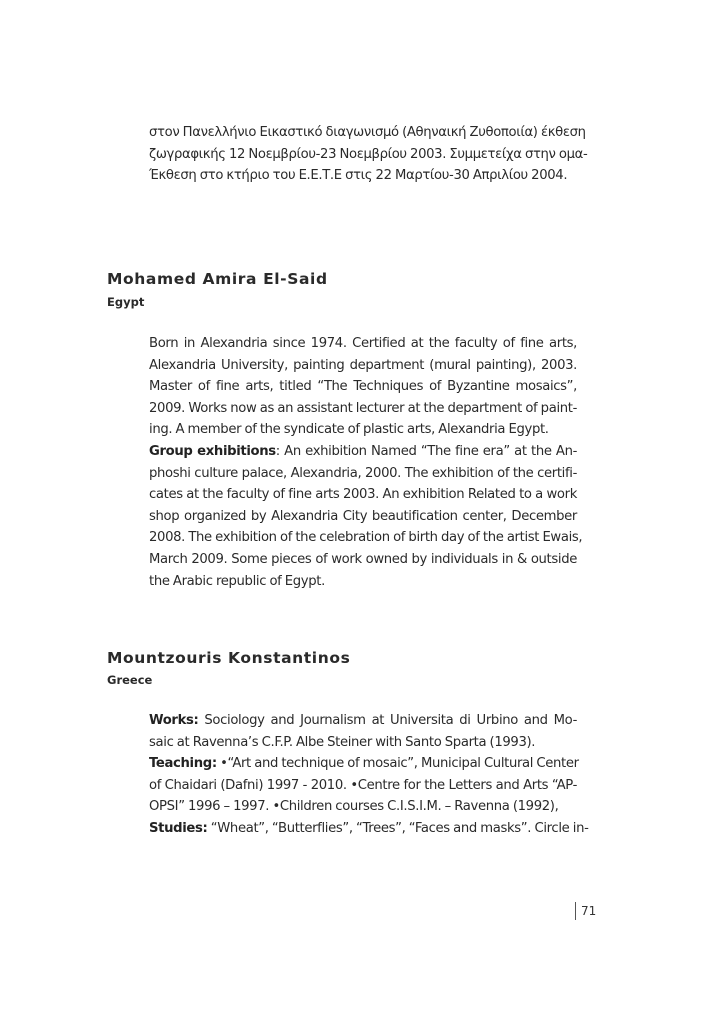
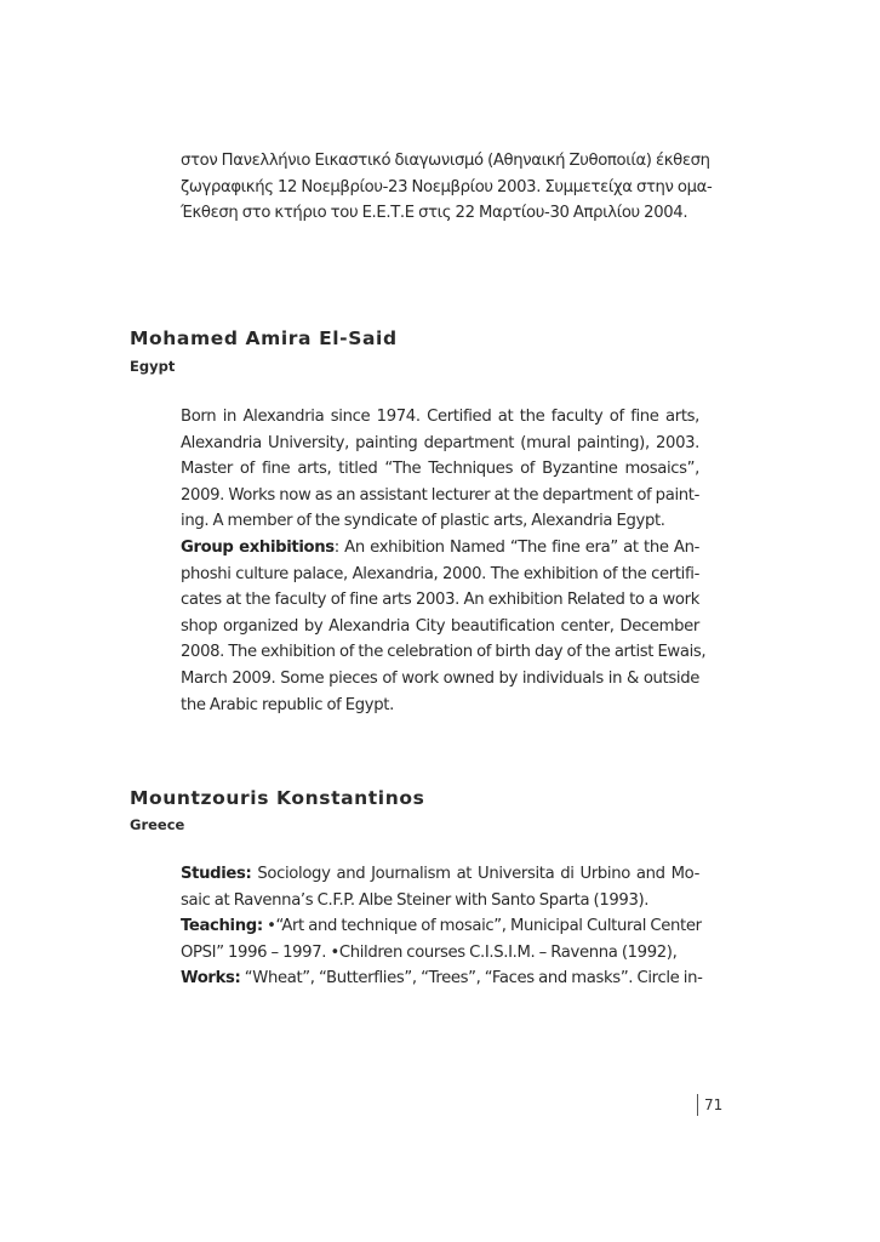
  στον Πανελλήνιο Εικαστικό διαγωνισμό (Αθηναική Ζυθοποιία) έκθεση
  ζωγραφικής 12 Νοεμβρίου-23 Νοεμβρίου 2003. Συμμετείχα στην ομα-
  Έκθεση στο κτήριο του Ε.Ε.Τ.Ε στις 22 Μαρτίου-30 Απριλίου 2004.
  Mohamed Amira El-Said
  Egypt
  Born in Alexandria since 1974. Certified at the faculty of fine arts,
  Alexandria University, painting department (mural painting), 2003.
  Master of fine arts, titled “The Techniques of Byzantine mosaics”,
  2009. Works now as an assistant lecturer at the department of paint-
  ing. A member of the syndicate of plastic arts, Alexandria Egypt.
  Group exhibitions: An exhibition Named “The fine era” at the An-
  phoshi culture palace, Alexandria, 2000. The exhibition of the certifi-
  cates at the faculty of fine arts 2003. An exhibition Related to a work
  shop organized by Alexandria City beautification center, December
  2008. The exhibition of the celebration of birth day of the artist Ewais,
  March 2009. Some pieces of work owned by individuals in & outside
  the Arabic republic of Egypt.
  Mountzouris Konstantinos
  Greece
- Works: Sociology and Journalism at Universita di Urbino and Mo-
+ Studies: Sociology and Journalism at Universita di Urbino and Mo-
  saic at Ravenna’s C.F.P. Albe Steiner with Santo Sparta (1993).
  Teaching: •“Art and technique of mosaic”, Municipal Cultural Center
- of Chaidari (Dafni) 1997 - 2010. •Centre for the Letters and Arts “AP-
  OPSI” 1996 – 1997. •Children courses C.I.S.I.M. – Ravenna (1992),
- Studies: “Wheat”, “Butterflies”, “Trees”, “Faces and masks”. Circle in-
+ Works: “Wheat”, “Butterflies”, “Trees”, “Faces and masks”. Circle in-
  71
